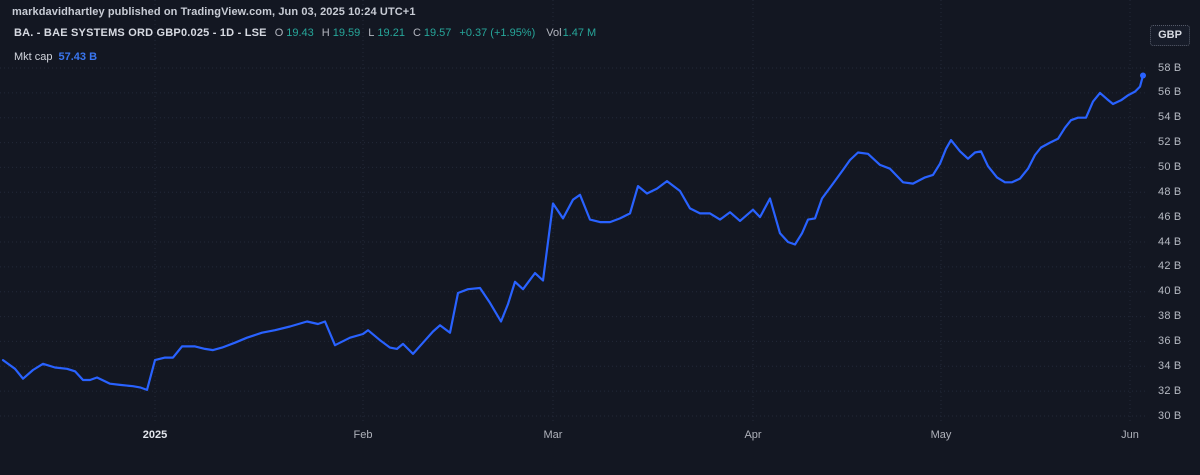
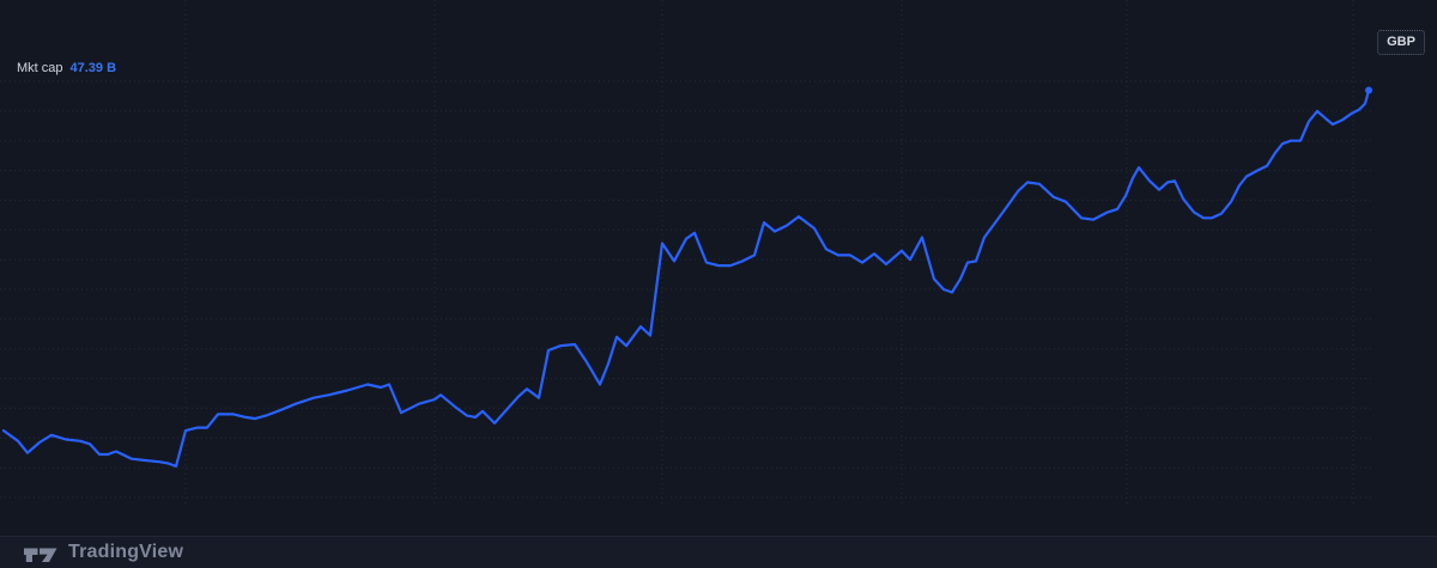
- 58 B
- 56 B
- 54 B
- 52 B
- 50 B
- 48 B
- 46 B
- 44 B
- 42 B
- 40 B
- 38 B
- 36 B
- 34 B
- 32 B
- 30 B
- 2025
- Feb
- Mar
- Apr
- May
- Jun
- markdavidhartley published on TradingView.com, Jun 03, 2025 10:24 UTC+1
- BA. - BAE SYSTEMS ORD GBP0.025 - 1D - LSE O 19.43 H 19.59 L 19.21 C 19.57 +0.37 (+1.95%) Vol1.47 M
- Mkt cap 57.43 B
+ Mkt cap 47.39 B
  GBP
+ TradingView
